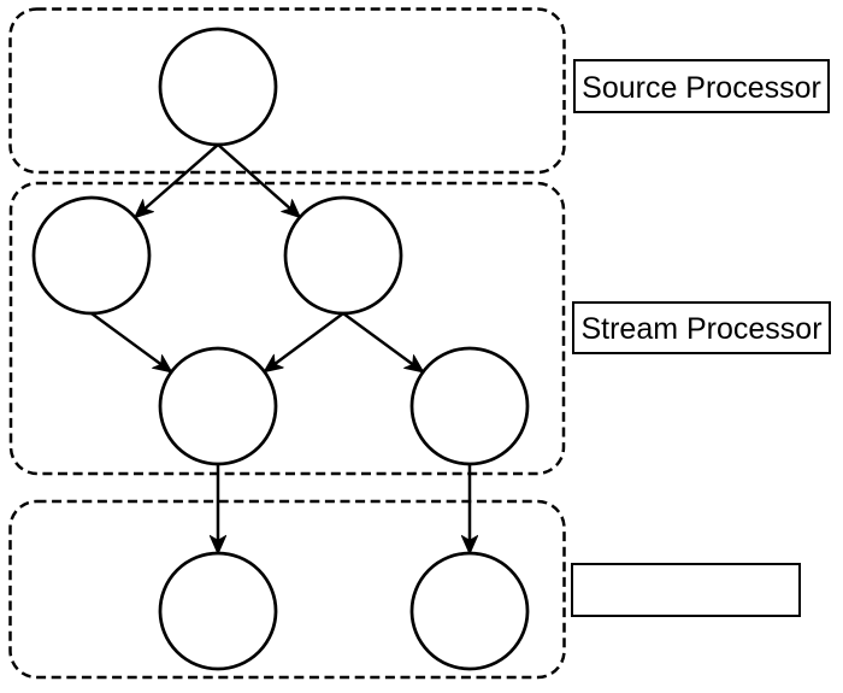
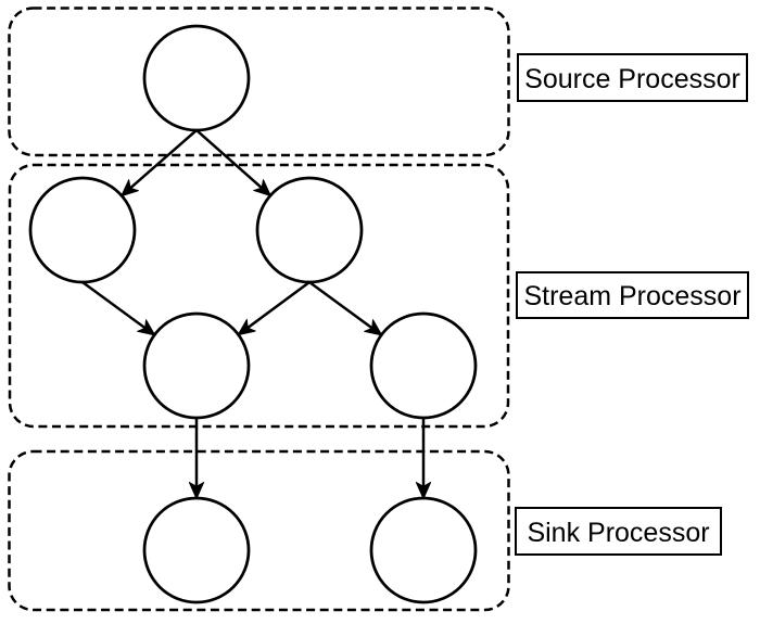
  Source Processor
  Stream Processor
+ Sink Processor
